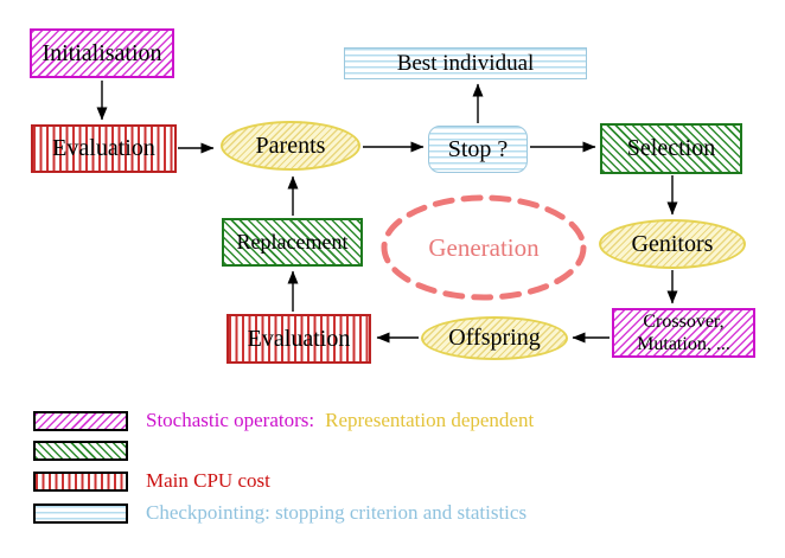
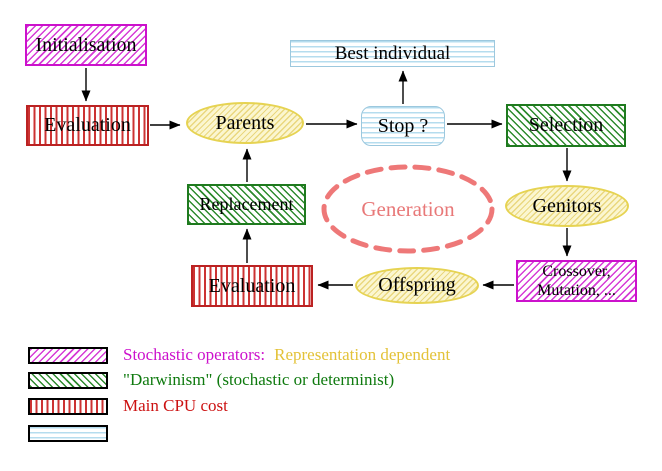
  Initialisation
  Evaluation
  Parents
  Best individual
  Stop ?
  Selection
  Genitors
  Crossover,
  Mutation, ...
  Offspring
  Evaluation
  Replacement
  Generation
  Stochastic operators:
  Representation dependent
+ "Darwinism" (stochastic or determinist)
  Main CPU cost
- Checkpointing: stopping criterion and statistics
